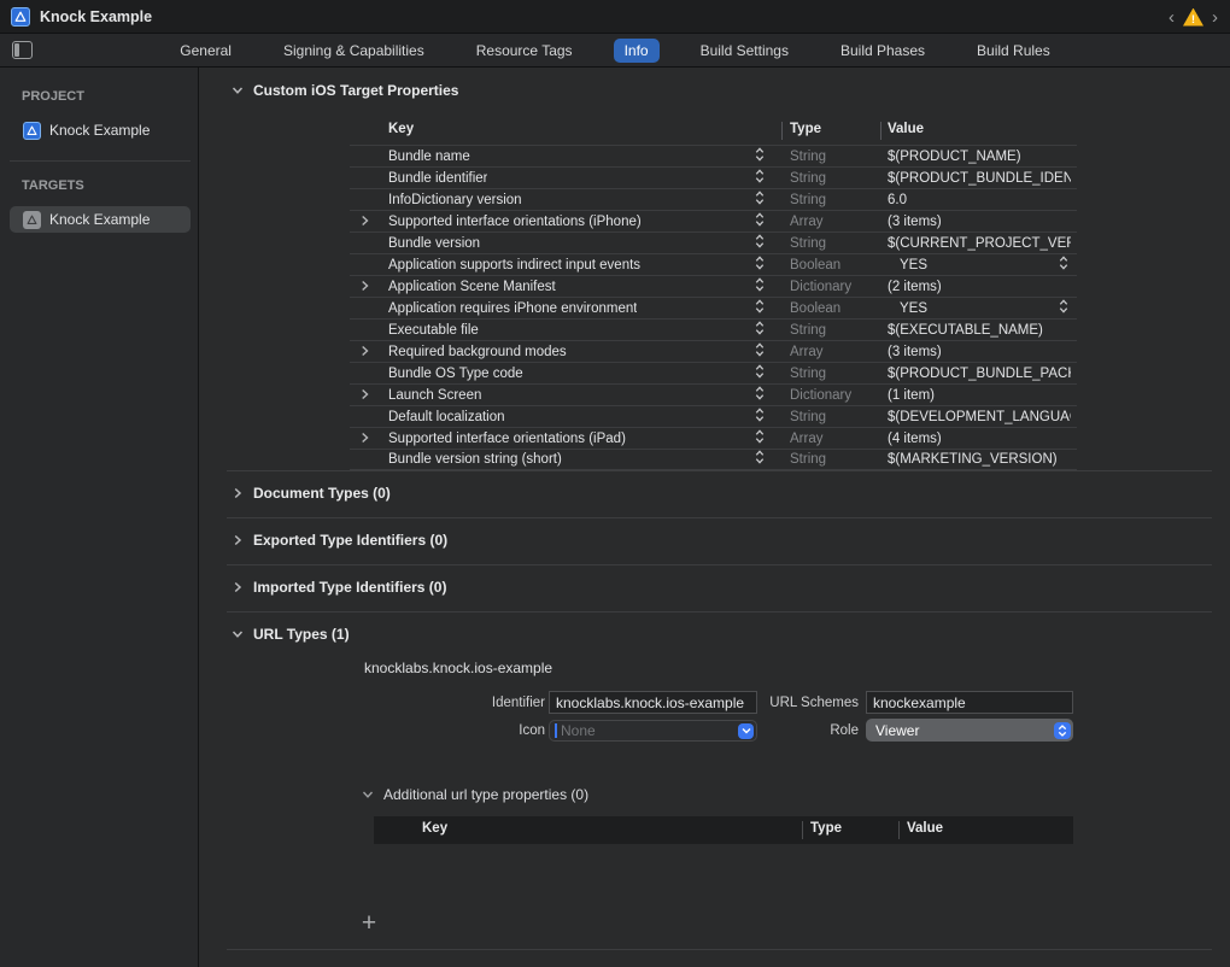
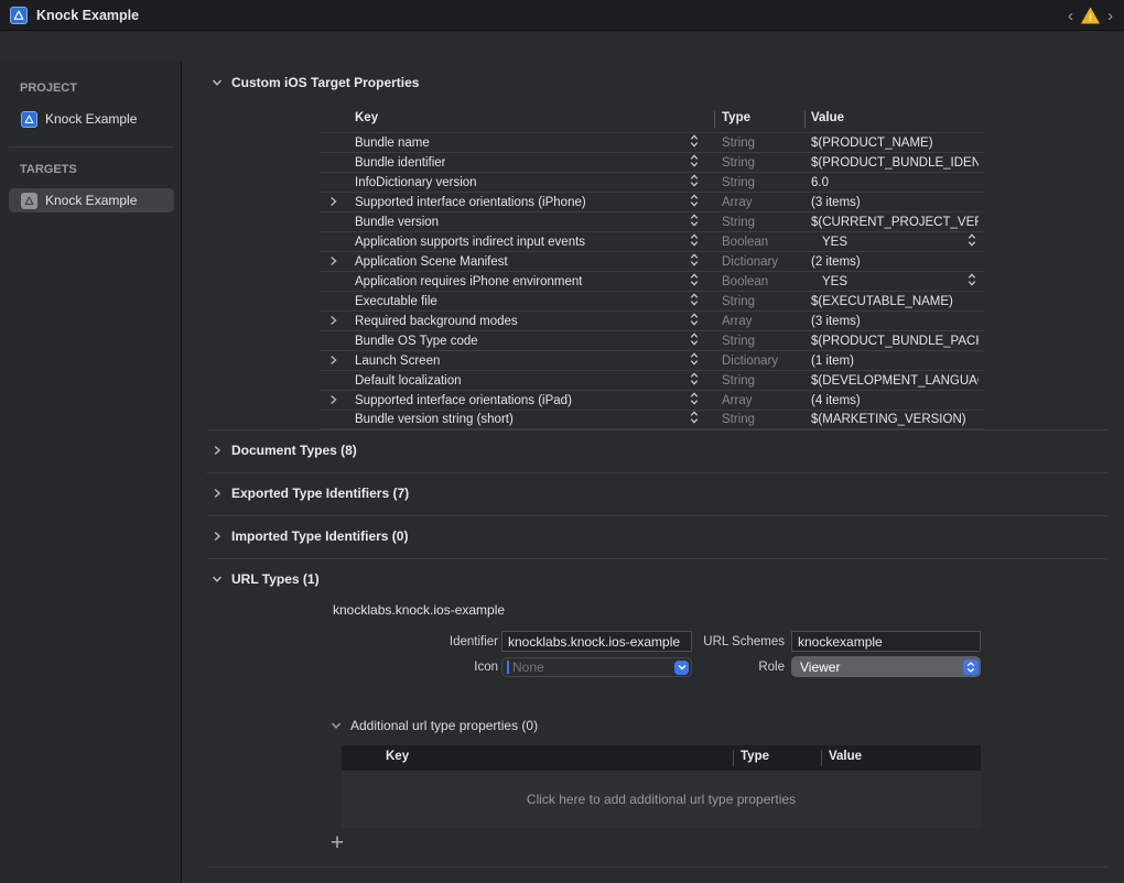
  Knock Example
  ‹
  !
  ›
- General
- Signing & Capabilities
- Resource Tags
- Info
- Build Settings
- Build Phases
- Build Rules
  PROJECT
  Knock Example
  TARGETS
  Knock Example
  Custom iOS Target Properties
  Key
  Type
  Value
  Bundle name
  String
  $(PRODUCT_NAME)
  Bundle identifier
  String
  $(PRODUCT_BUNDLE_IDEN
  InfoDictionary version
  String
  6.0
  Supported interface orientations (iPhone)
  Array
  (3 items)
  Bundle version
  String
  $(CURRENT_PROJECT_VE
  Application supports indirect input events
  Boolean
  YES
  Application Scene Manifest
  Dictionary
  (2 items)
  Application requires iPhone environment
  Boolean
  YES
  Executable file
  String
  $(EXECUTABLE_NAME)
  Required background modes
  Array
  (3 items)
  Bundle OS Type code
  String
  $(PRODUCT_BUNDLE_PAC
  Launch Screen
  Dictionary
  (1 item)
  Default localization
  String
  $(DEVELOPMENT_LANGUA
  Supported interface orientations (iPad)
  Array
  (4 items)
  Bundle version string (short)
  String
  $(MARKETING_VERSION)
- Document Types (0)
+ Document Types (8)
- Exported Type Identifiers (0)
+ Exported Type Identifiers (7)
  Imported Type Identifiers (0)
  URL Types (1)
  knocklabs.knock.ios-example
  Identifier
  knocklabs.knock.ios-example
  URL Schemes
  knockexample
  Icon
  None
  Role
  Viewer
  Additional url type properties (0)
  Key
  Type
  Value
+ Click here to add additional url type properties
  +
